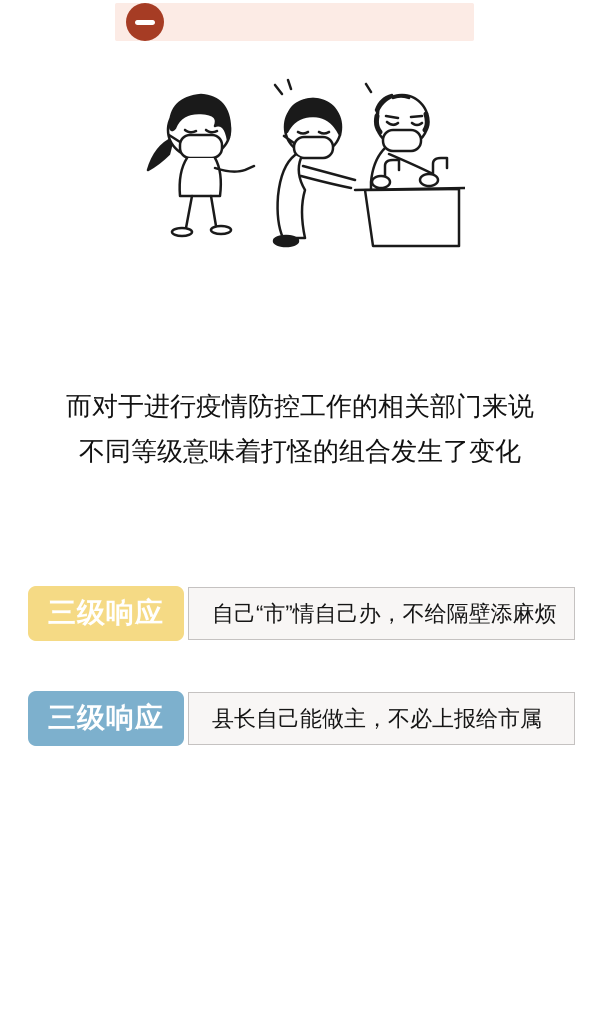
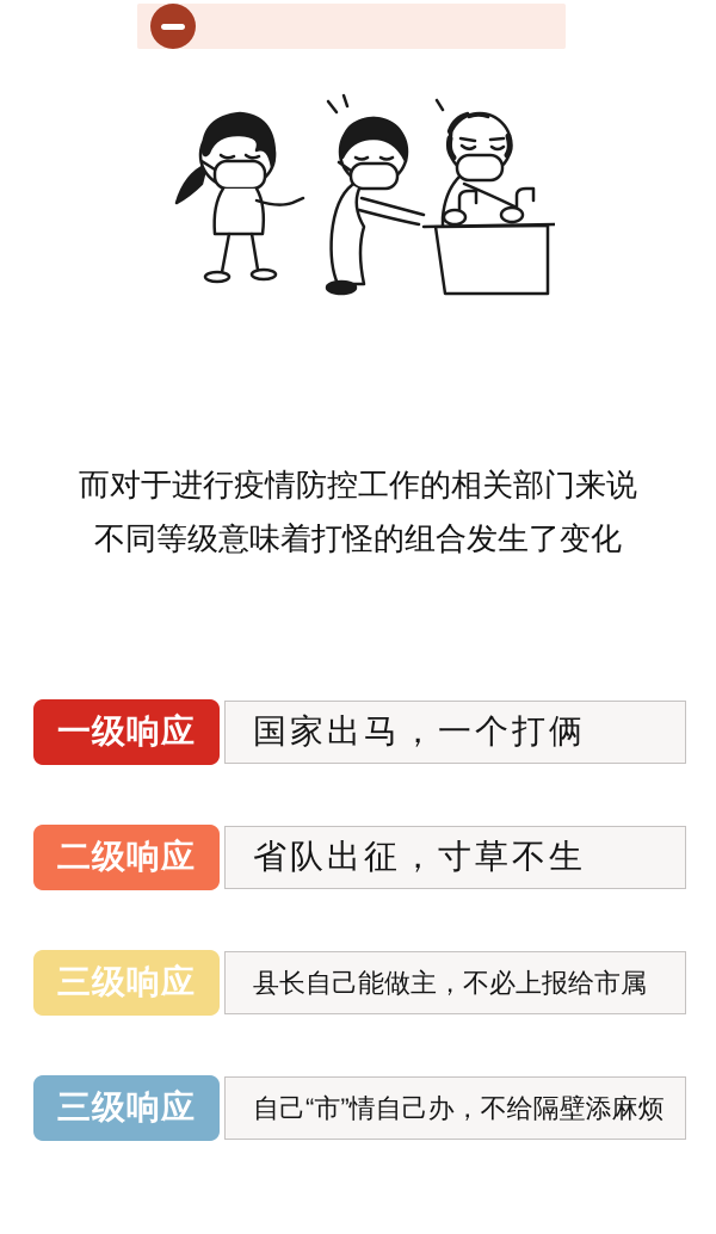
  而对于进行疫情防控工作的相关部门来说
  不同等级意味着打怪的组合发生了变化
+ 一级响应
+ 国家出马，一个打俩
+ 二级响应
+ 省队出征，寸草不生
  三级响应
- 自己“市”情自己办，不给隔壁添麻烦
+ 县长自己能做主，不必上报给市属
  三级响应
- 县长自己能做主，不必上报给市属
+ 自己“市”情自己办，不给隔壁添麻烦
